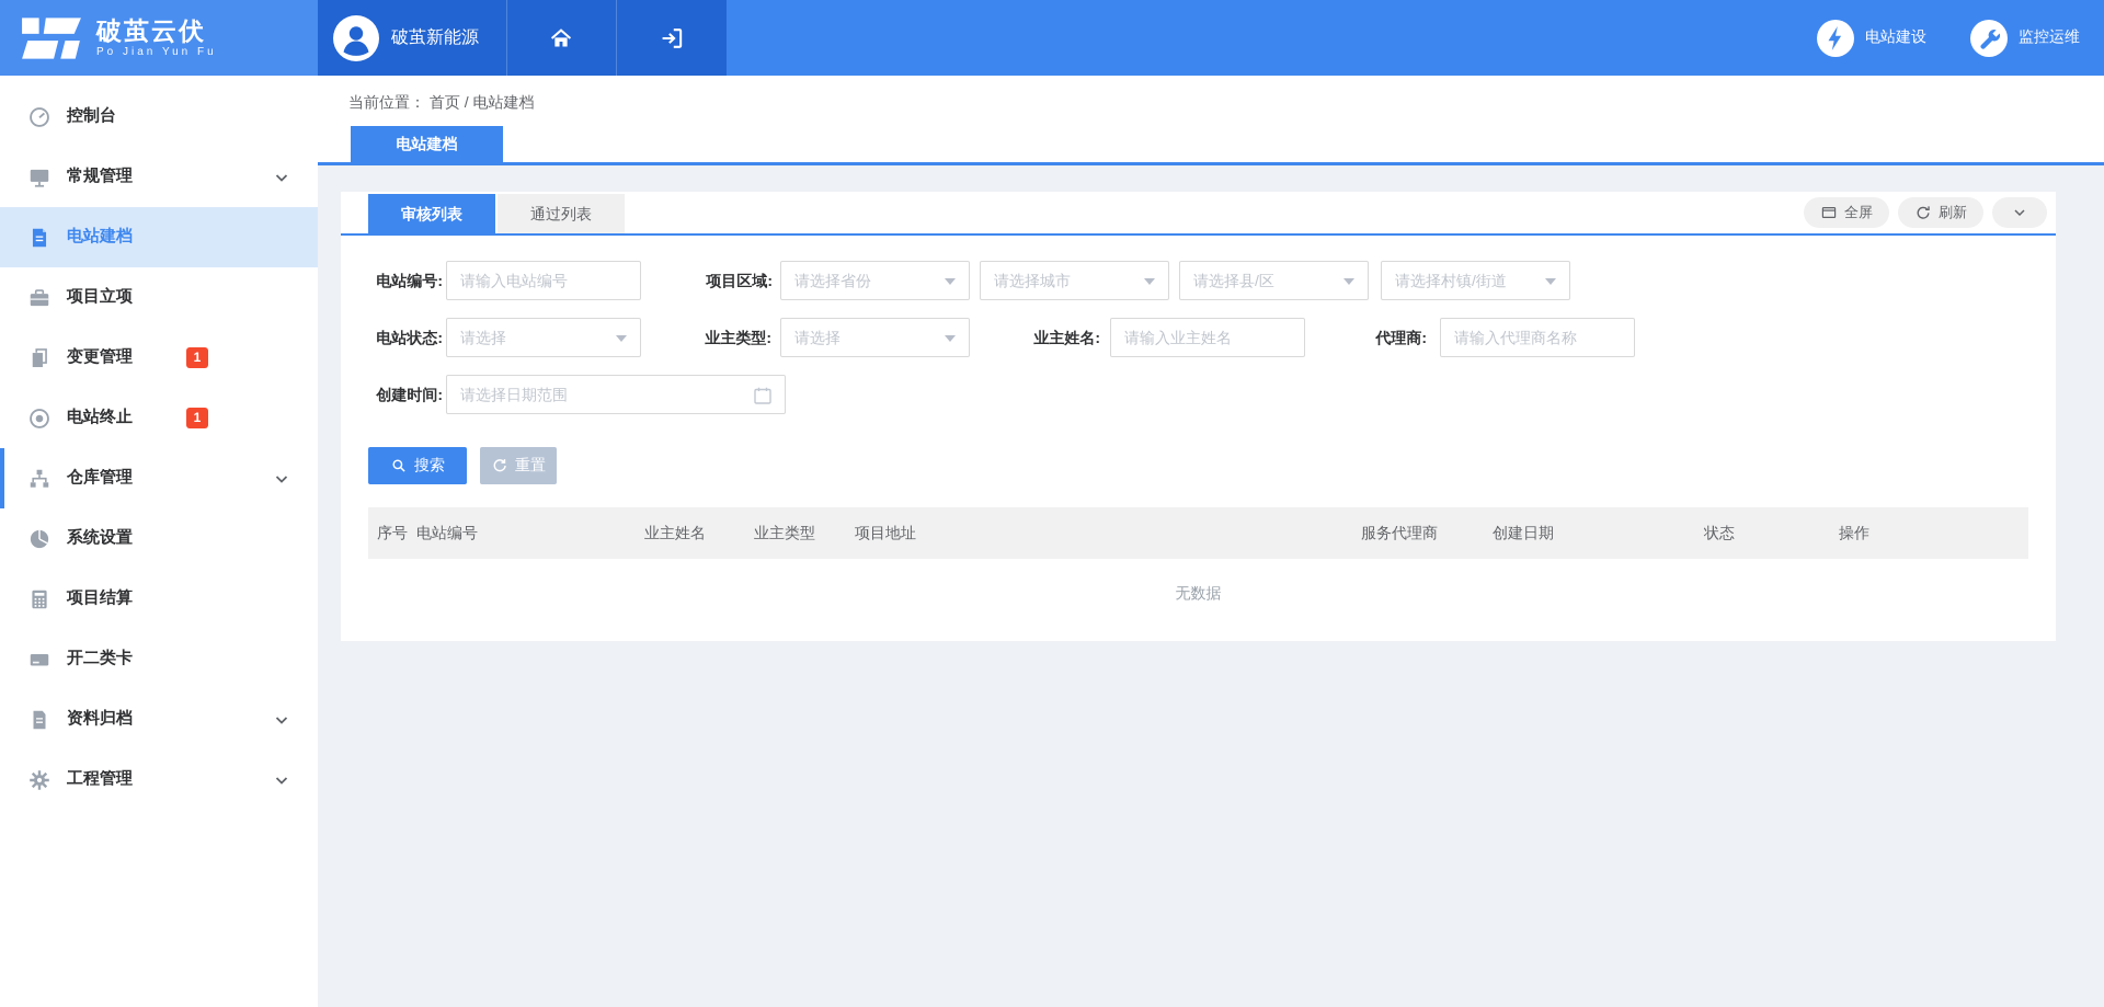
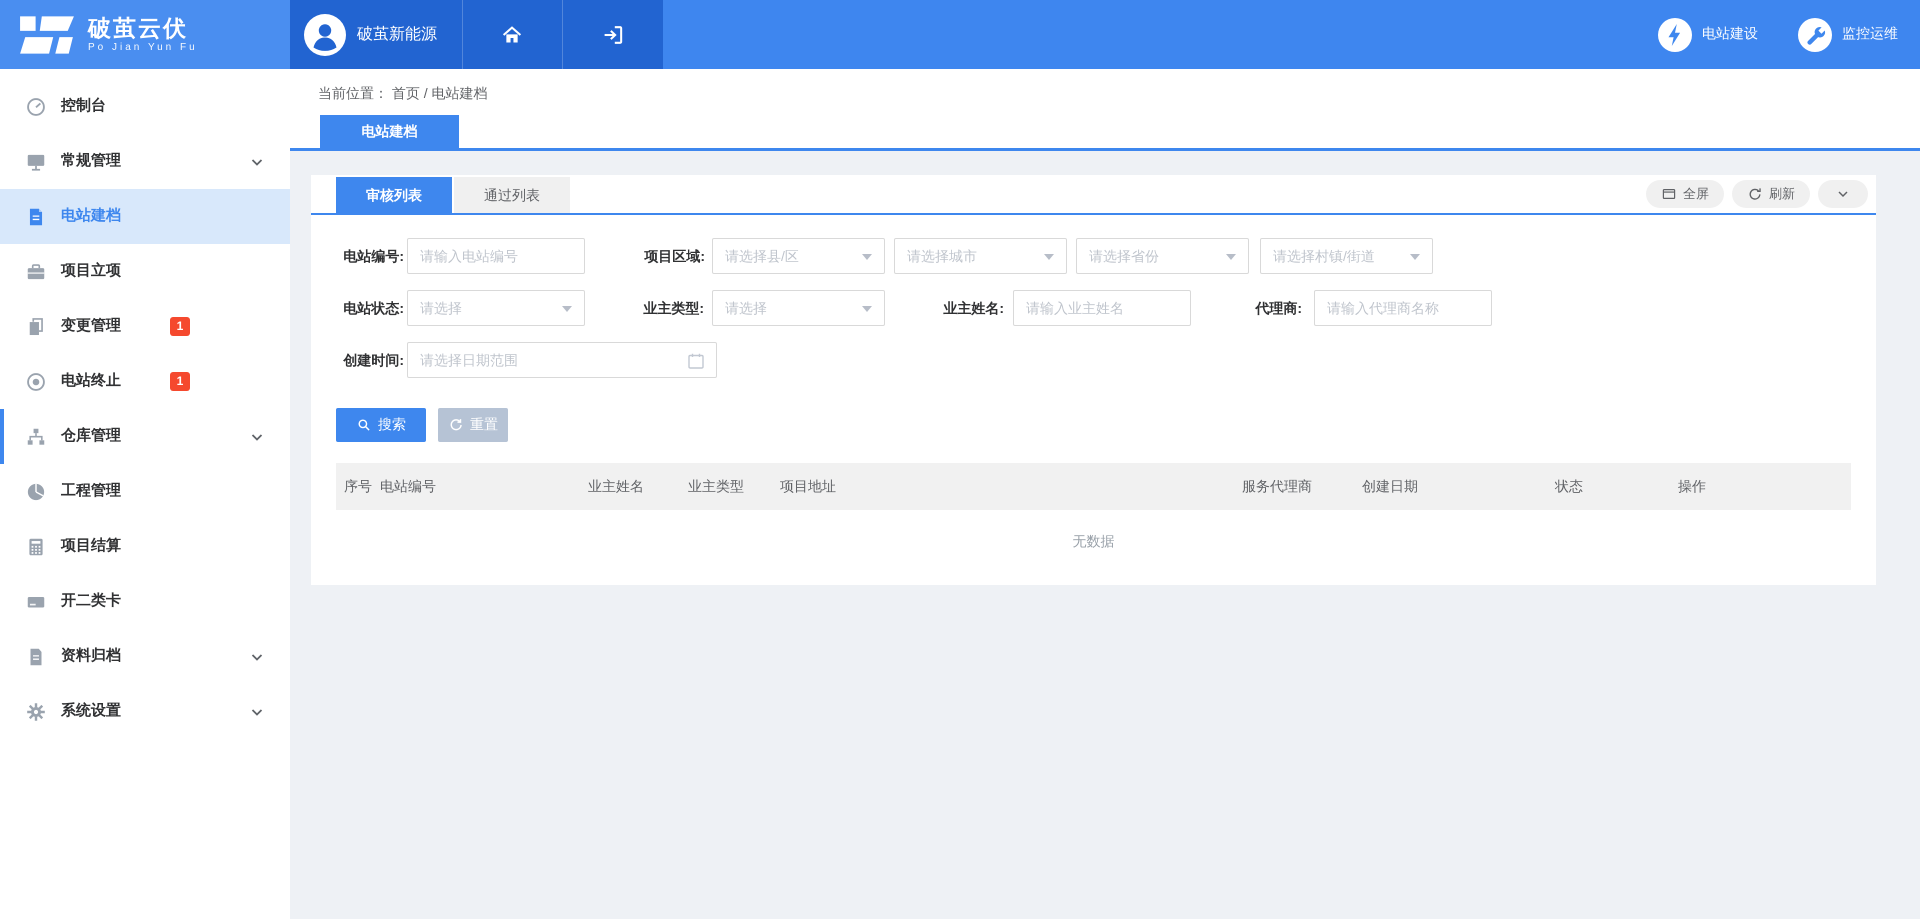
  破茧云伏
  Po Jian Yun Fu
  破茧新能源
  电站建设
  监控运维
  控制台
  常规管理
  电站建档
  项目立项
  变更管理
  1
  电站终止
  1
  仓库管理
- 系统设置
+ 工程管理
  项目结算
  开二类卡
  资料归档
- 工程管理
+ 系统设置
  当前位置： 首页 / 电站建档
  电站建档
  审核列表
  通过列表
  全屏
  刷新
  电站编号:
  请输入电站编号
  项目区域:
- 请选择省份
+ 请选择县/区
  请选择城市
- 请选择县/区
+ 请选择省份
  请选择村镇/街道
  电站状态:
  请选择
  业主类型:
  请选择
  业主姓名:
  请输入业主姓名
  代理商:
  请输入代理商名称
  创建时间:
  请选择日期范围
  搜索
  重置
  序号
  电站编号
  业主姓名
  业主类型
  项目地址
  服务代理商
  创建日期
  状态
  操作
  无数据
